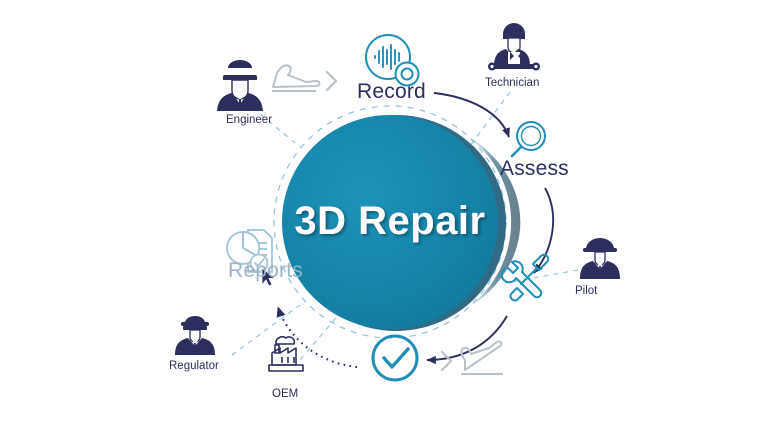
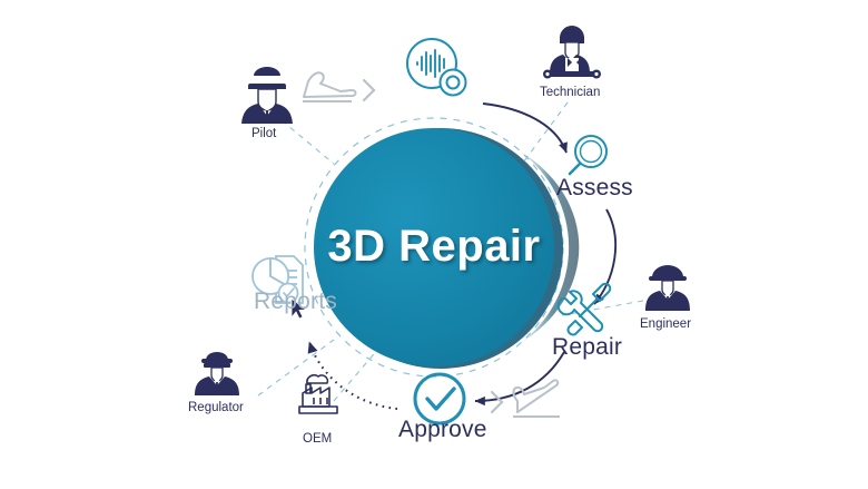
  3D Repair
- Record
  Assess
+ Repair
+ Approve
  Reports
- Engineer
+ Pilot
  Technician
- Pilot
+ Engineer
  Regulator
  OEM
